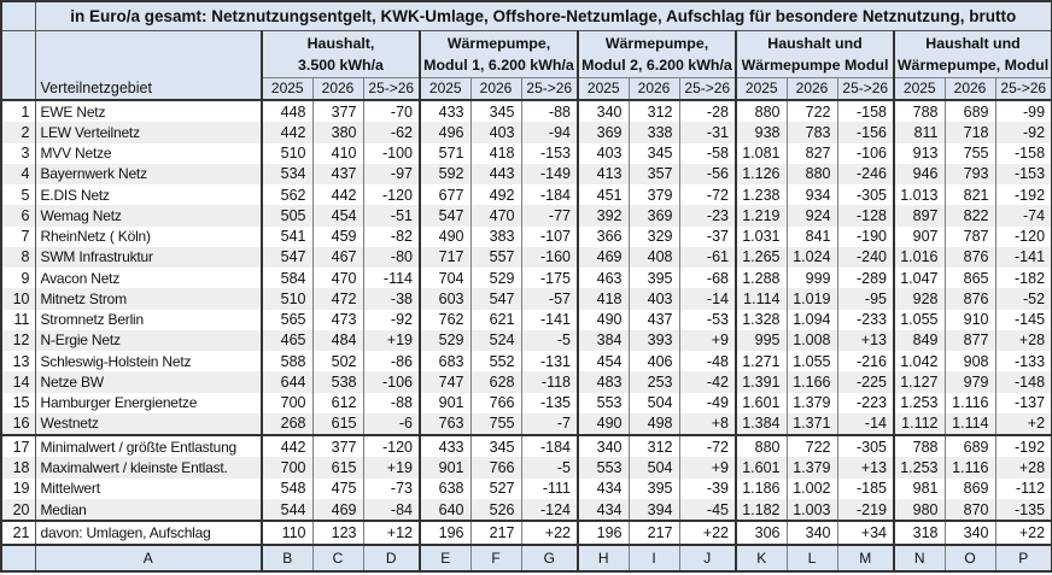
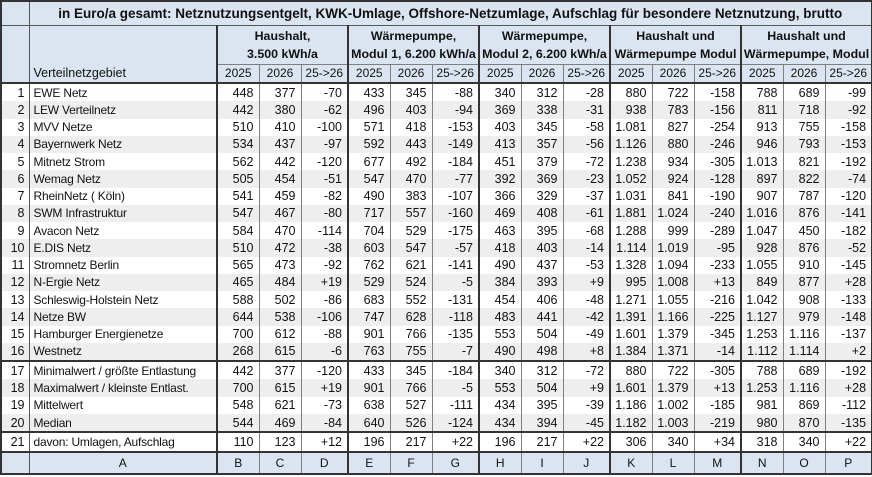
  	in Euro/a gesamt: Netznutzungsentgelt, KWK-Umlage, Offshore-Netzumlage, Aufschlag für besondere Netznutzung, brutto
  	Verteilnetzgebiet	Haushalt,3.500 kWh/a	Wärmepumpe,Modul 1, 6.200 kWh/a	Wärmepumpe,Modul 2, 6.200 kWh/a	Haushalt undWärmepumpe Modul	Haushalt undWärmepumpe, Modul
  2025	2026	25->26	2025	2026	25->26	2025	2026	25->26	2025	2026	25->26	2025	2026	25->26
  1	EWE Netz	448	377	-70	433	345	-88	340	312	-28	880	722	-158	788	689	-99
  2	LEW Verteilnetz	442	380	-62	496	403	-94	369	338	-31	938	783	-156	811	718	-92
- 3	MVV Netze	510	410	-100	571	418	-153	403	345	-58	1.081	827	-106	913	755	-158
+ 3	MVV Netze	510	410	-100	571	418	-153	403	345	-58	1.081	827	-254	913	755	-158
  4	Bayernwerk Netz	534	437	-97	592	443	-149	413	357	-56	1.126	880	-246	946	793	-153
- 5	E.DIS Netz	562	442	-120	677	492	-184	451	379	-72	1.238	934	-305	1.013	821	-192
+ 5	Mitnetz Strom	562	442	-120	677	492	-184	451	379	-72	1.238	934	-305	1.013	821	-192
- 6	Wemag Netz	505	454	-51	547	470	-77	392	369	-23	1.219	924	-128	897	822	-74
+ 6	Wemag Netz	505	454	-51	547	470	-77	392	369	-23	1.052	924	-128	897	822	-74
  7	RheinNetz ( Köln)	541	459	-82	490	383	-107	366	329	-37	1.031	841	-190	907	787	-120
- 8	SWM Infrastruktur	547	467	-80	717	557	-160	469	408	-61	1.265	1.024	-240	1.016	876	-141
+ 8	SWM Infrastruktur	547	467	-80	717	557	-160	469	408	-61	1.881	1.024	-240	1.016	876	-141
- 9	Avacon Netz	584	470	-114	704	529	-175	463	395	-68	1.288	999	-289	1.047	865	-182
+ 9	Avacon Netz	584	470	-114	704	529	-175	463	395	-68	1.288	999	-289	1.047	450	-182
- 10	Mitnetz Strom	510	472	-38	603	547	-57	418	403	-14	1.114	1.019	-95	928	876	-52
+ 10	E.DIS Netz	510	472	-38	603	547	-57	418	403	-14	1.114	1.019	-95	928	876	-52
  11	Stromnetz Berlin	565	473	-92	762	621	-141	490	437	-53	1.328	1.094	-233	1.055	910	-145
  12	N-Ergie Netz	465	484	+19	529	524	-5	384	393	+9	995	1.008	+13	849	877	+28
  13	Schleswig-Holstein Netz	588	502	-86	683	552	-131	454	406	-48	1.271	1.055	-216	1.042	908	-133
- 14	Netze BW	644	538	-106	747	628	-118	483	253	-42	1.391	1.166	-225	1.127	979	-148
+ 14	Netze BW	644	538	-106	747	628	-118	483	441	-42	1.391	1.166	-225	1.127	979	-148
- 15	Hamburger Energienetze	700	612	-88	901	766	-135	553	504	-49	1.601	1.379	-223	1.253	1.116	-137
+ 15	Hamburger Energienetze	700	612	-88	901	766	-135	553	504	-49	1.601	1.379	-345	1.253	1.116	-137
  16	Westnetz	268	615	-6	763	755	-7	490	498	+8	1.384	1.371	-14	1.112	1.114	+2
  17	Minimalwert / größte Entlastung	442	377	-120	433	345	-184	340	312	-72	880	722	-305	788	689	-192
  18	Maximalwert / kleinste Entlast.	700	615	+19	901	766	-5	553	504	+9	1.601	1.379	+13	1.253	1.116	+28
- 19	Mittelwert	548	475	-73	638	527	-111	434	395	-39	1.186	1.002	-185	981	869	-112
+ 19	Mittelwert	548	621	-73	638	527	-111	434	395	-39	1.186	1.002	-185	981	869	-112
  20	Median	544	469	-84	640	526	-124	434	394	-45	1.182	1.003	-219	980	870	-135
  21	davon: Umlagen, Aufschlag	110	123	+12	196	217	+22	196	217	+22	306	340	+34	318	340	+22
  	A	B	C	D	E	F	G	H	I	J	K	L	M	N	O	P
